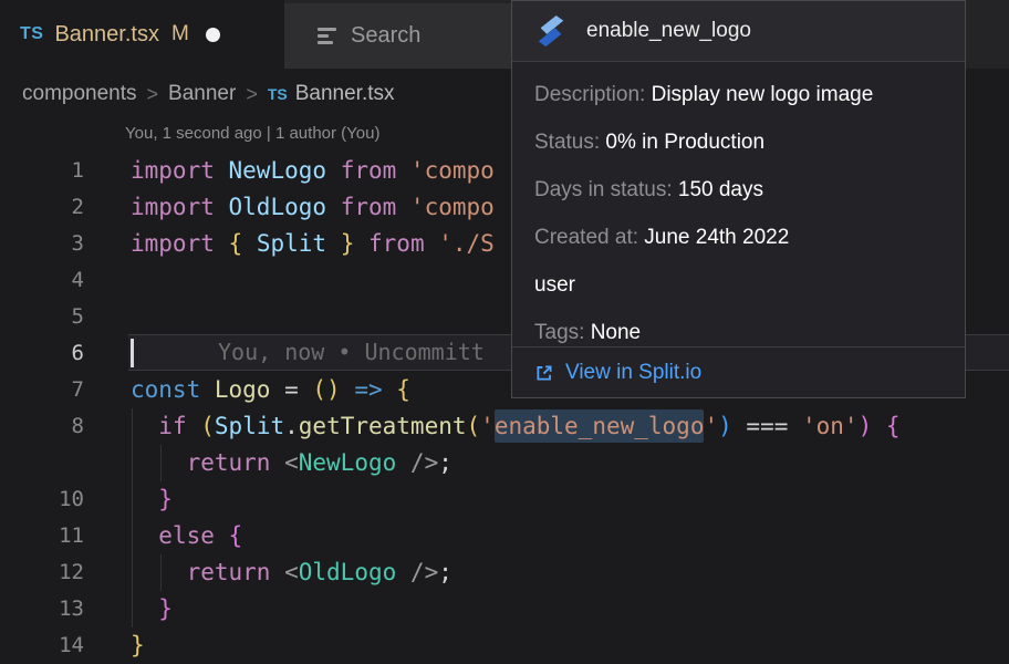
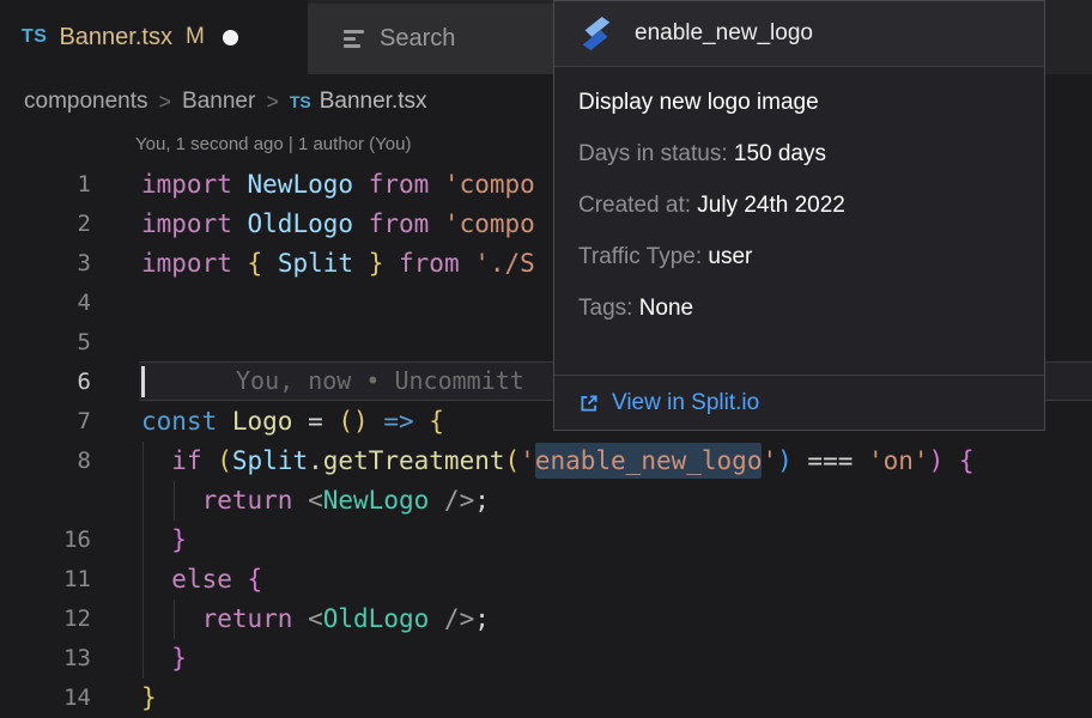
  TS
  Banner.tsx
  M
  Search
  components
  >
  Banner
  >
  TS
  Banner.tsx
  You, 1 second ago | 1 author (You)
  You, now • Uncommitt
  1
  import NewLogo from 'compo
  2
  import OldLogo from 'compo
  3
  import { Split } from './S
  4
  5
  6
  7
  const Logo = () => {
  8
  if (Split.getTreatment('enable_new_logo') === 'on') {
  return <NewLogo />;
- 10
+ 16
  }
  11
  else {
  12
  return <OldLogo />;
  13
  }
  14
  }
  enable_new_logo
- Description:
  Display new logo image
- Status:
- 0% in Production
  Days in status:
  150 days
  Created at:
- June 24th 2022
+ July 24th 2022
+ Traffic Type:
  user
  Tags:
  None
  View in Split.io
